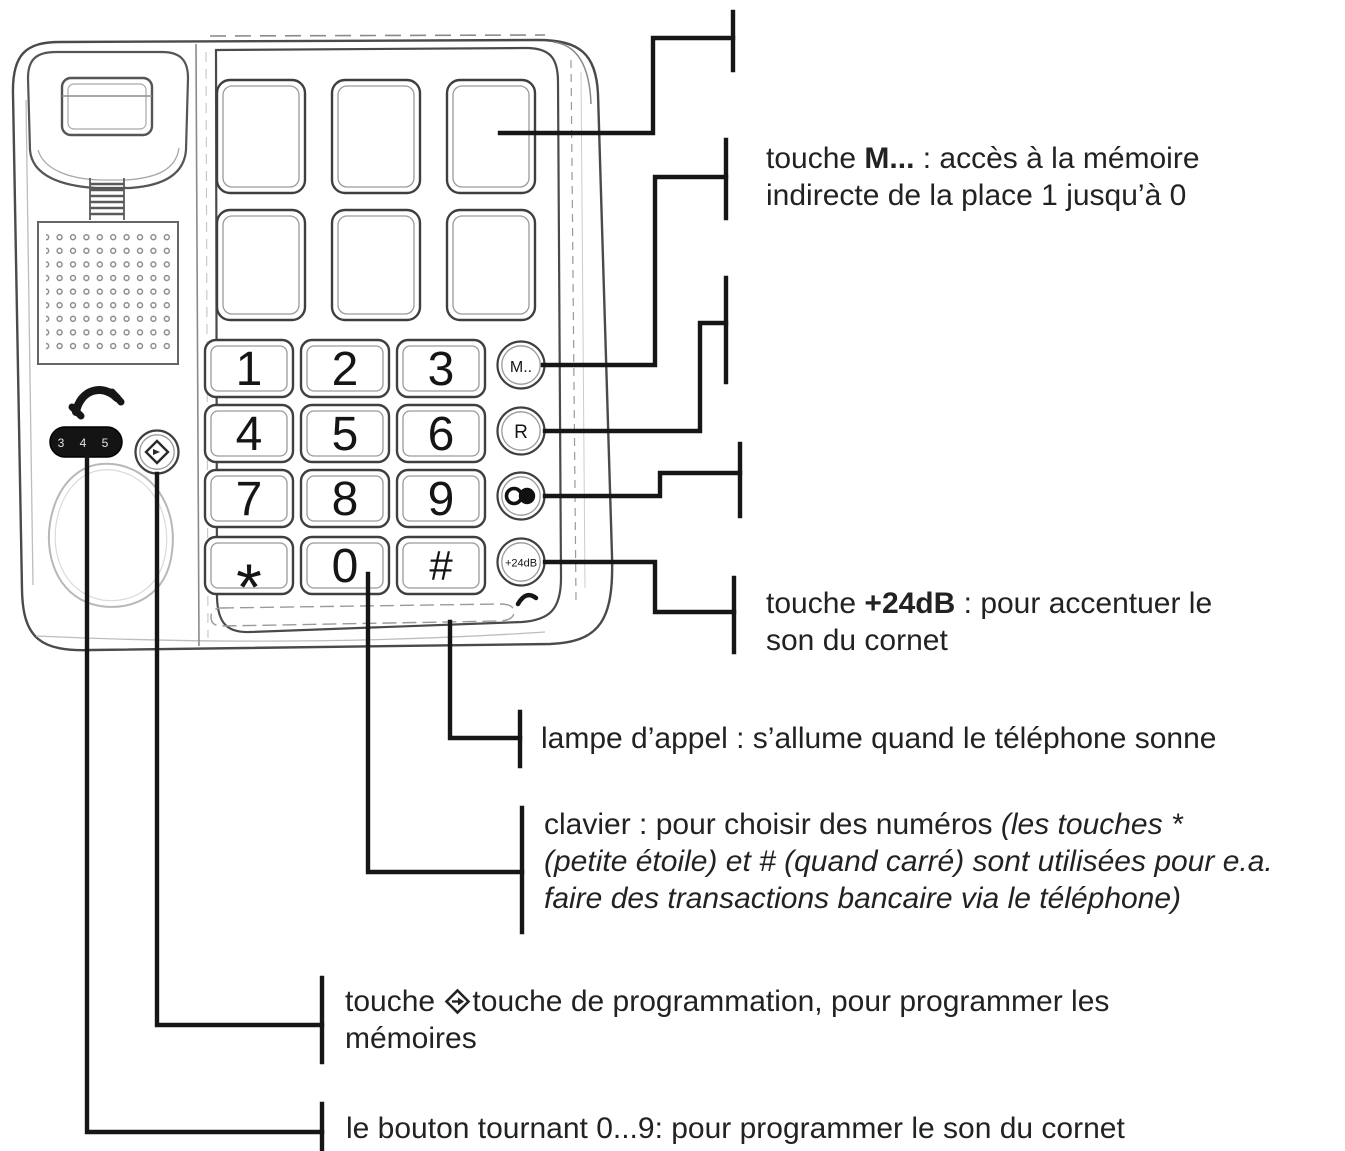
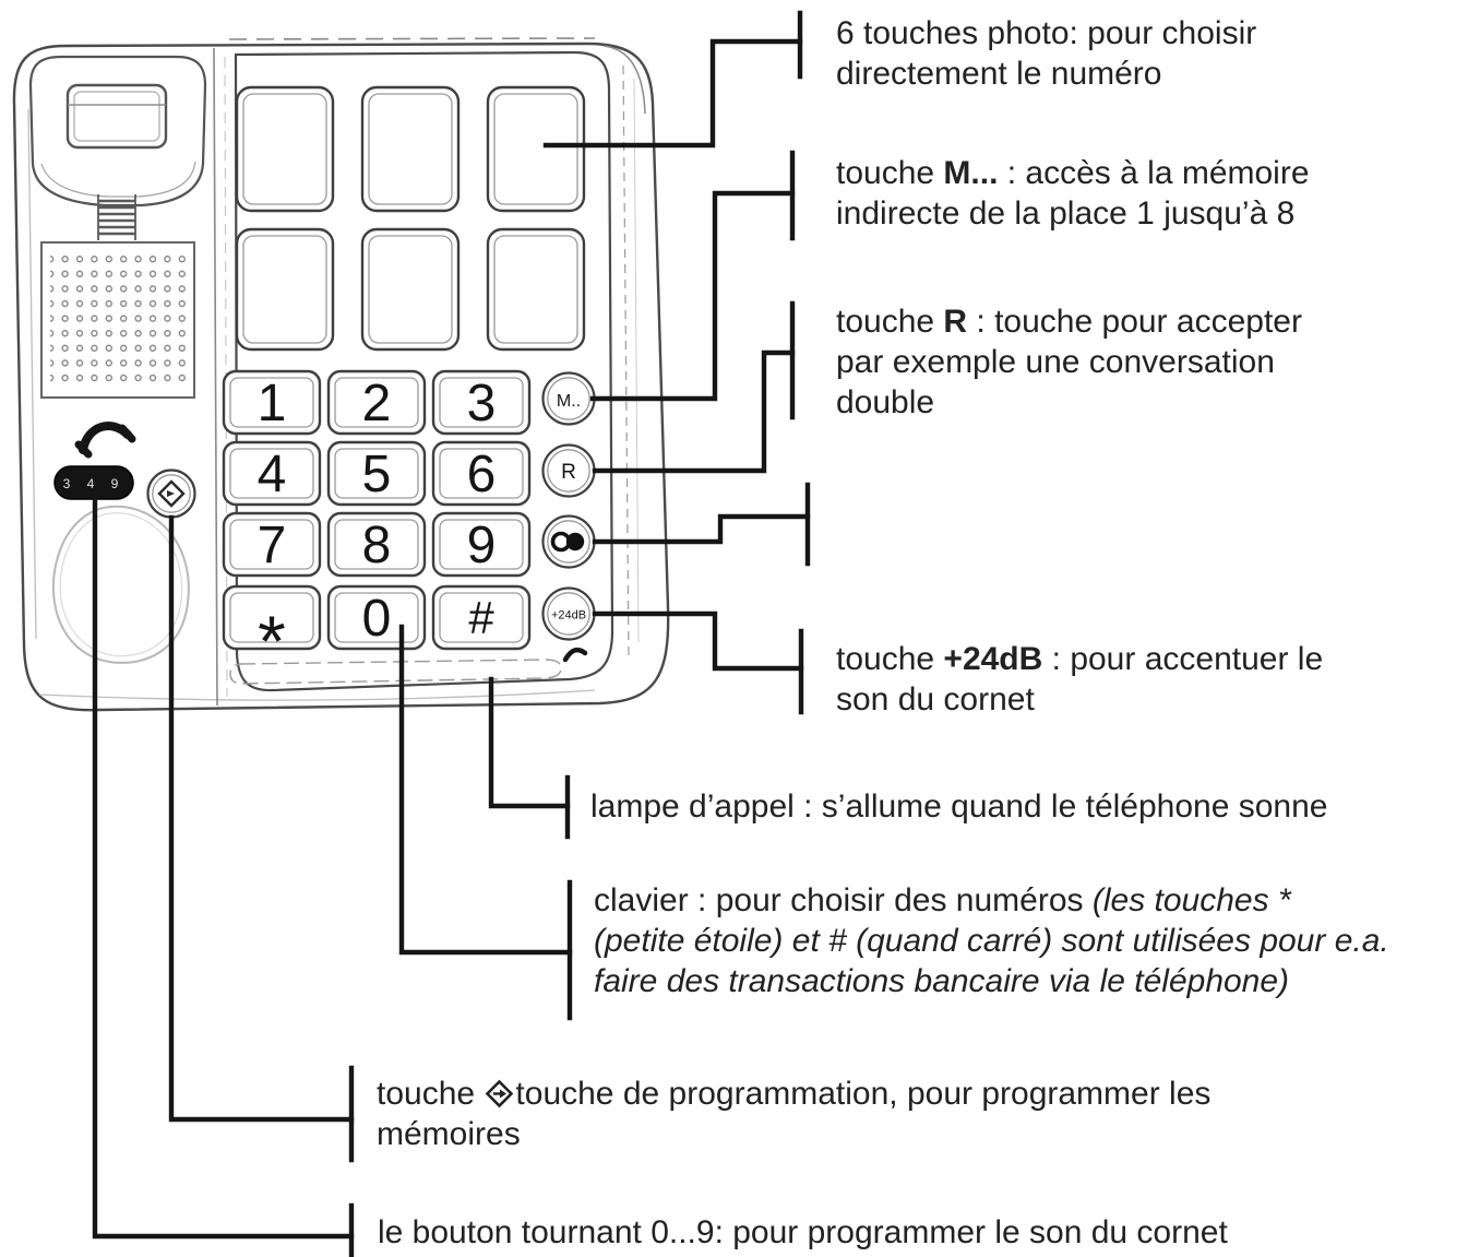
- 3 4 5
+ 3 4 9
  1
  2
  3
  4
  5
  6
  7
  8
  9
  *
  0
  #
  M..
  R
  +24dB
+ 6 touches photo: pour choisir
+ directement le numéro
  touche M... : accès à la mémoire
- indirecte de la place 1 jusqu’à 0
+ indirecte de la place 1 jusqu’à 8
+ touche R : touche pour accepter
+ par exemple une conversation
+ double
  touche +24dB : pour accentuer le
  son du cornet
  lampe d’appel : s’allume quand le téléphone sonne
  clavier : pour choisir des numéros (les touches *
  (petite étoile) et # (quand carré) sont utilisées pour e.a.
  faire des transactions bancaire via le téléphone)
  touche touche de programmation, pour programmer les
  mémoires
  le bouton tournant 0...9: pour programmer le son du cornet
